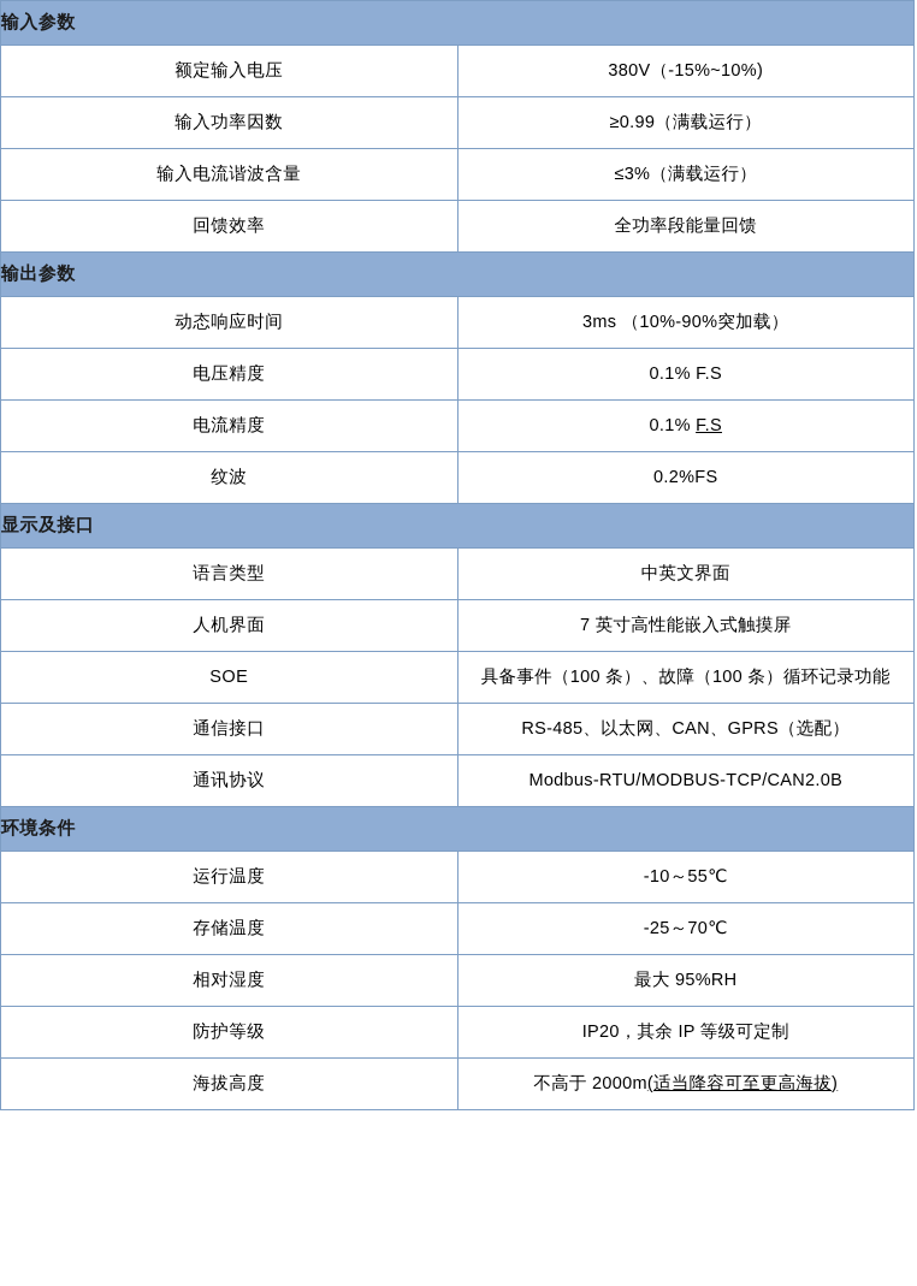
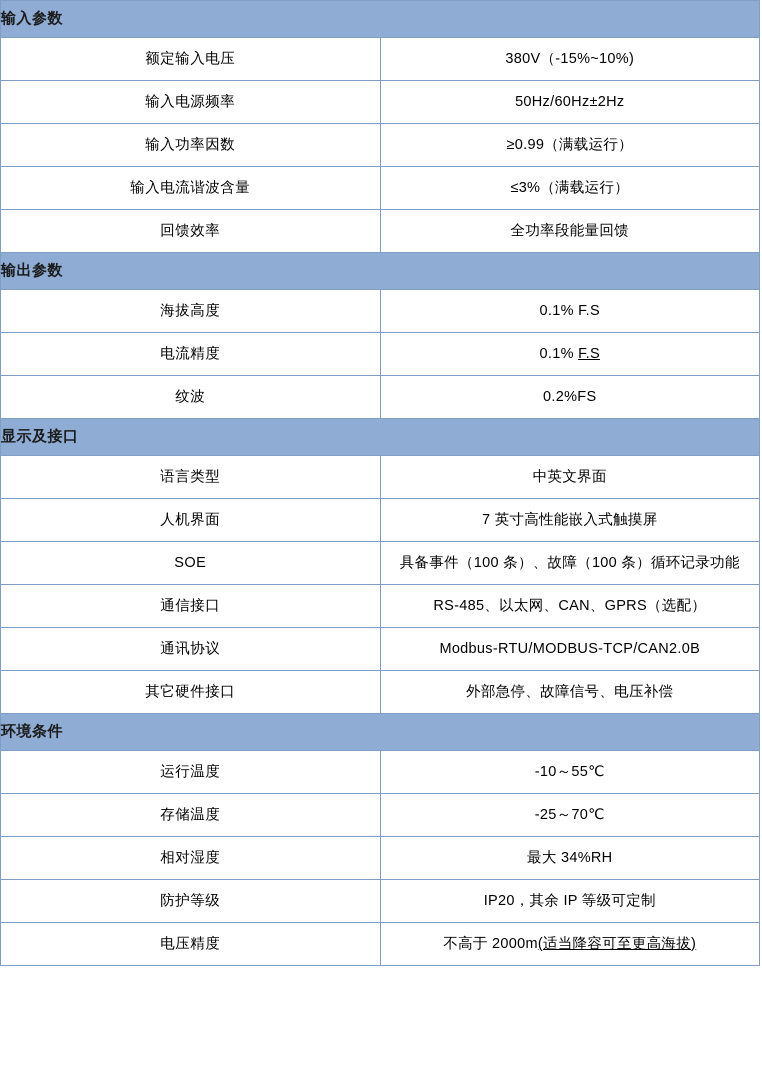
  输入参数
  额定输入电压	380V（-15%~10%)
+ 输入电源频率	50Hz/60Hz±2Hz
  输入功率因数	≥0.99（满载运行）
  输入电流谐波含量	≤3%（满载运行）
  回馈效率	全功率段能量回馈
  输出参数
- 动态响应时间	3ms （10%-90%突加载）
- 电压精度	0.1% F.S
+ 海拔高度	0.1% F.S
  电流精度	0.1% F.S
  纹波	0.2%FS
  显示及接口
  语言类型	中英文界面
  人机界面	7 英寸高性能嵌入式触摸屏
  SOE	具备事件（100 条）、故障（100 条）循环记录功能
  通信接口	RS-485、以太网、CAN、GPRS（选配）
  通讯协议	Modbus-RTU/MODBUS-TCP/CAN2.0B
+ 其它硬件接口	外部急停、故障信号、电压补偿
  环境条件
  运行温度	-10～55℃
  存储温度	-25～70℃
- 相对湿度	最大 95%RH
+ 相对湿度	最大 34%RH
  防护等级	IP20，其余 IP 等级可定制
- 海拔高度	不高于 2000m(适当降容可至更高海拔)
+ 电压精度	不高于 2000m(适当降容可至更高海拔)
